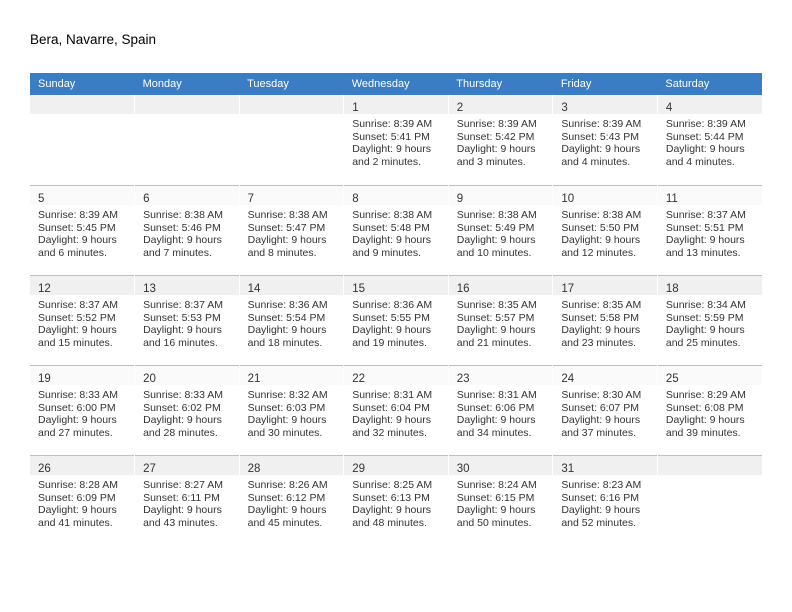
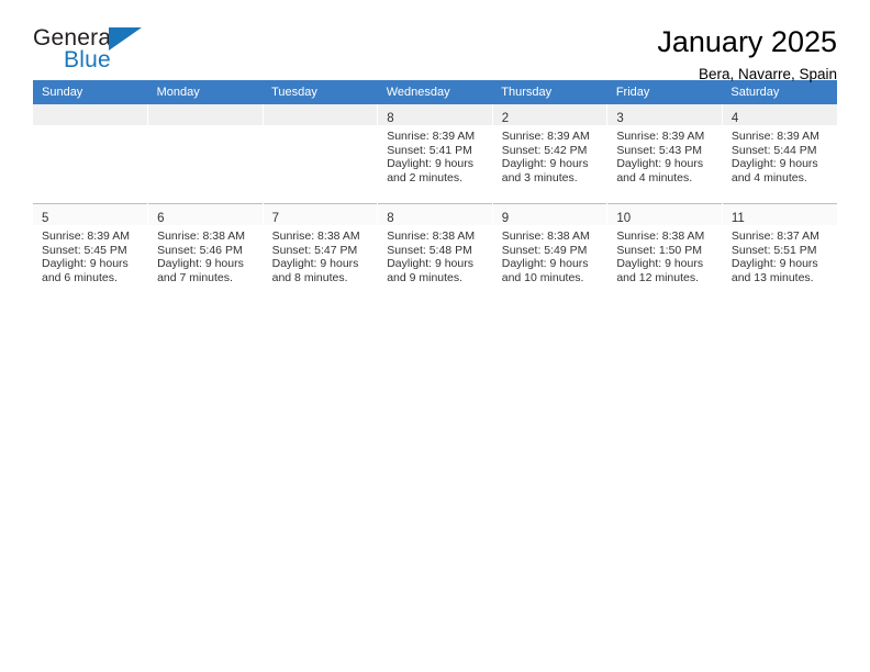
+ General
+ Blue
+ January 2025
  Bera, Navarre, Spain
  Sunday	Monday	Tuesday	Wednesday	Thursday	Friday	Saturday
- 			1Sunrise: 8:39 AMSunset: 5:41 PMDaylight: 9 hoursand 2 minutes.	2Sunrise: 8:39 AMSunset: 5:42 PMDaylight: 9 hoursand 3 minutes.	3Sunrise: 8:39 AMSunset: 5:43 PMDaylight: 9 hoursand 4 minutes.	4Sunrise: 8:39 AMSunset: 5:44 PMDaylight: 9 hoursand 4 minutes.
+ 			8Sunrise: 8:39 AMSunset: 5:41 PMDaylight: 9 hoursand 2 minutes.	2Sunrise: 8:39 AMSunset: 5:42 PMDaylight: 9 hoursand 3 minutes.	3Sunrise: 8:39 AMSunset: 5:43 PMDaylight: 9 hoursand 4 minutes.	4Sunrise: 8:39 AMSunset: 5:44 PMDaylight: 9 hoursand 4 minutes.
- 5Sunrise: 8:39 AMSunset: 5:45 PMDaylight: 9 hoursand 6 minutes.	6Sunrise: 8:38 AMSunset: 5:46 PMDaylight: 9 hoursand 7 minutes.	7Sunrise: 8:38 AMSunset: 5:47 PMDaylight: 9 hoursand 8 minutes.	8Sunrise: 8:38 AMSunset: 5:48 PMDaylight: 9 hoursand 9 minutes.	9Sunrise: 8:38 AMSunset: 5:49 PMDaylight: 9 hoursand 10 minutes.	10Sunrise: 8:38 AMSunset: 5:50 PMDaylight: 9 hoursand 12 minutes.	11Sunrise: 8:37 AMSunset: 5:51 PMDaylight: 9 hoursand 13 minutes.
+ 5Sunrise: 8:39 AMSunset: 5:45 PMDaylight: 9 hoursand 6 minutes.	6Sunrise: 8:38 AMSunset: 5:46 PMDaylight: 9 hoursand 7 minutes.	7Sunrise: 8:38 AMSunset: 5:47 PMDaylight: 9 hoursand 8 minutes.	8Sunrise: 8:38 AMSunset: 5:48 PMDaylight: 9 hoursand 9 minutes.	9Sunrise: 8:38 AMSunset: 5:49 PMDaylight: 9 hoursand 10 minutes.	10Sunrise: 8:38 AMSunset: 1:50 PMDaylight: 9 hoursand 12 minutes.	11Sunrise: 8:37 AMSunset: 5:51 PMDaylight: 9 hoursand 13 minutes.
- 12Sunrise: 8:37 AMSunset: 5:52 PMDaylight: 9 hoursand 15 minutes.	13Sunrise: 8:37 AMSunset: 5:53 PMDaylight: 9 hoursand 16 minutes.	14Sunrise: 8:36 AMSunset: 5:54 PMDaylight: 9 hoursand 18 minutes.	15Sunrise: 8:36 AMSunset: 5:55 PMDaylight: 9 hoursand 19 minutes.	16Sunrise: 8:35 AMSunset: 5:57 PMDaylight: 9 hoursand 21 minutes.	17Sunrise: 8:35 AMSunset: 5:58 PMDaylight: 9 hoursand 23 minutes.	18Sunrise: 8:34 AMSunset: 5:59 PMDaylight: 9 hoursand 25 minutes.
- 19Sunrise: 8:33 AMSunset: 6:00 PMDaylight: 9 hoursand 27 minutes.	20Sunrise: 8:33 AMSunset: 6:02 PMDaylight: 9 hoursand 28 minutes.	21Sunrise: 8:32 AMSunset: 6:03 PMDaylight: 9 hoursand 30 minutes.	22Sunrise: 8:31 AMSunset: 6:04 PMDaylight: 9 hoursand 32 minutes.	23Sunrise: 8:31 AMSunset: 6:06 PMDaylight: 9 hoursand 34 minutes.	24Sunrise: 8:30 AMSunset: 6:07 PMDaylight: 9 hoursand 37 minutes.	25Sunrise: 8:29 AMSunset: 6:08 PMDaylight: 9 hoursand 39 minutes.
- 26Sunrise: 8:28 AMSunset: 6:09 PMDaylight: 9 hoursand 41 minutes.	27Sunrise: 8:27 AMSunset: 6:11 PMDaylight: 9 hoursand 43 minutes.	28Sunrise: 8:26 AMSunset: 6:12 PMDaylight: 9 hoursand 45 minutes.	29Sunrise: 8:25 AMSunset: 6:13 PMDaylight: 9 hoursand 48 minutes.	30Sunrise: 8:24 AMSunset: 6:15 PMDaylight: 9 hoursand 50 minutes.	31Sunrise: 8:23 AMSunset: 6:16 PMDaylight: 9 hoursand 52 minutes.
